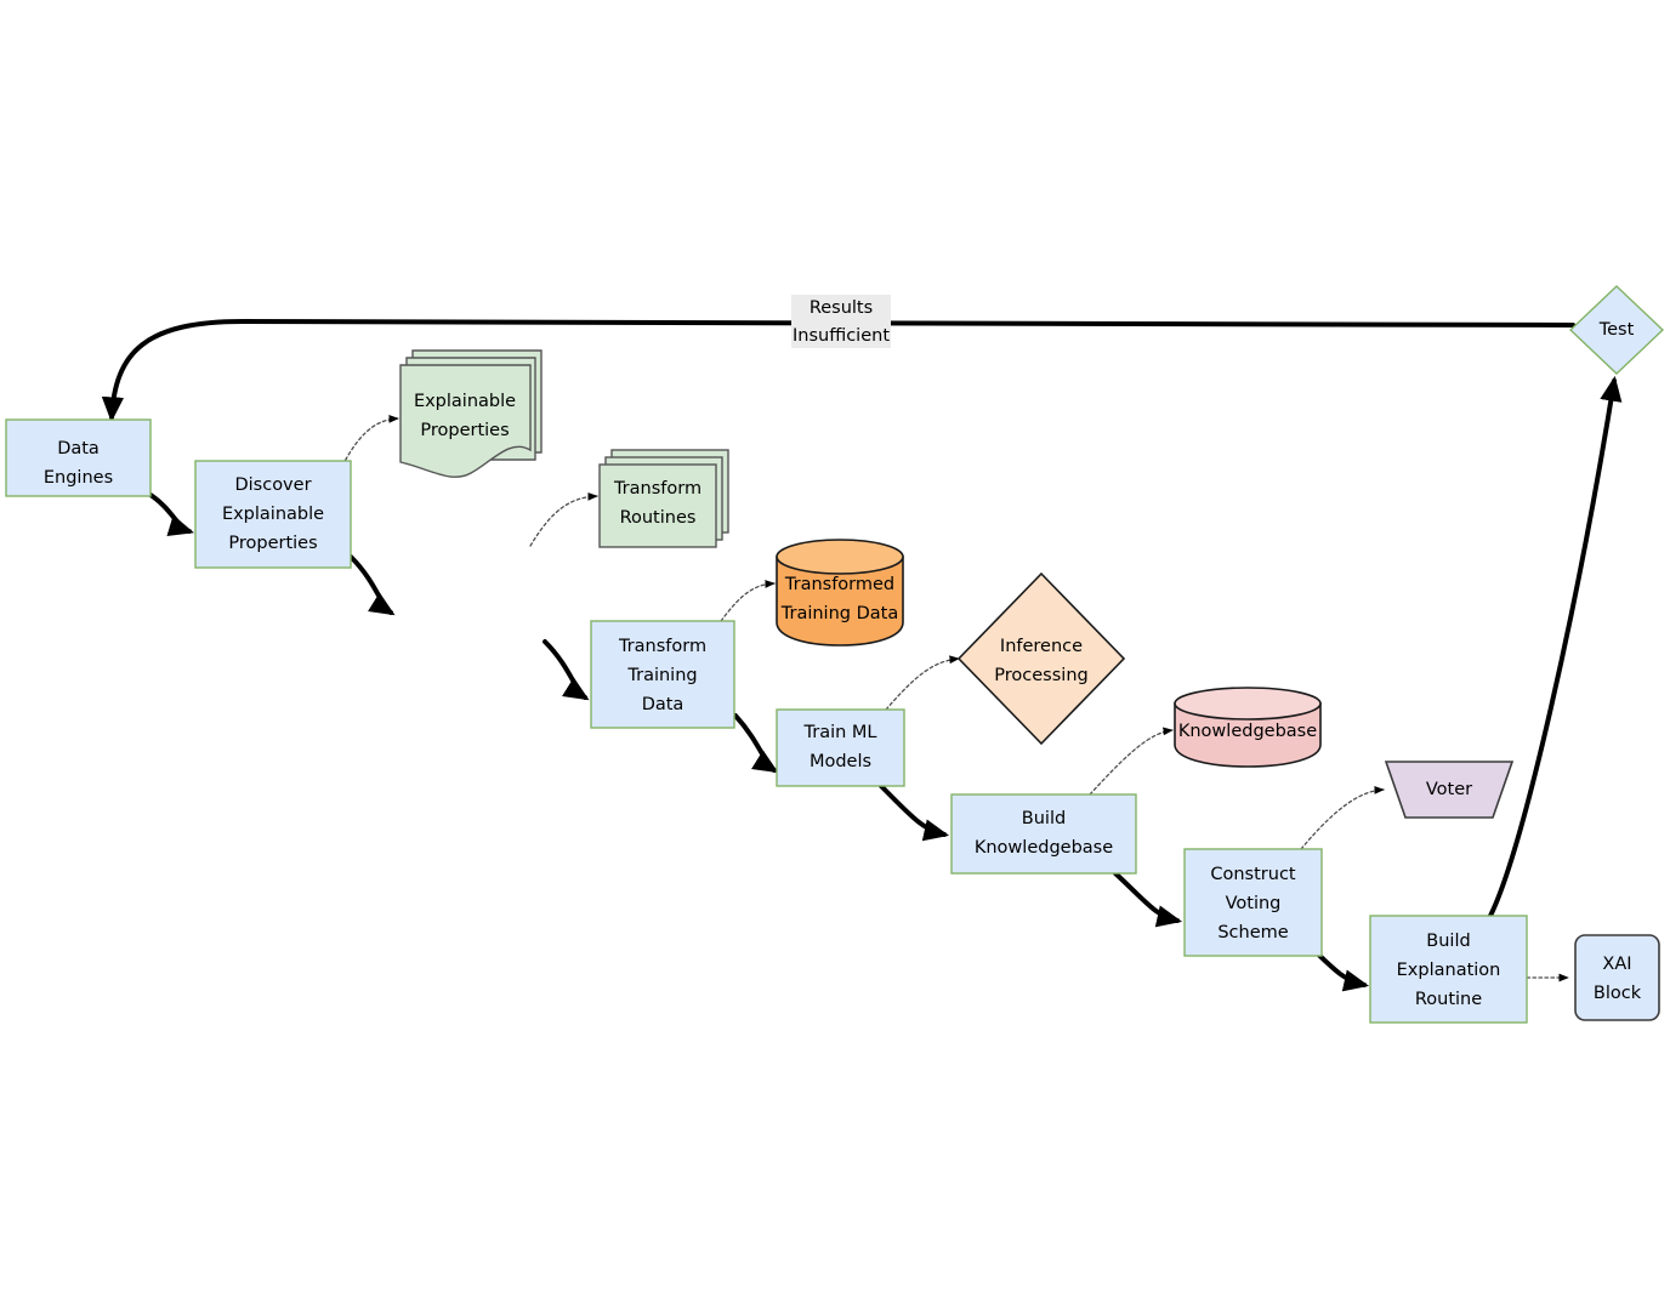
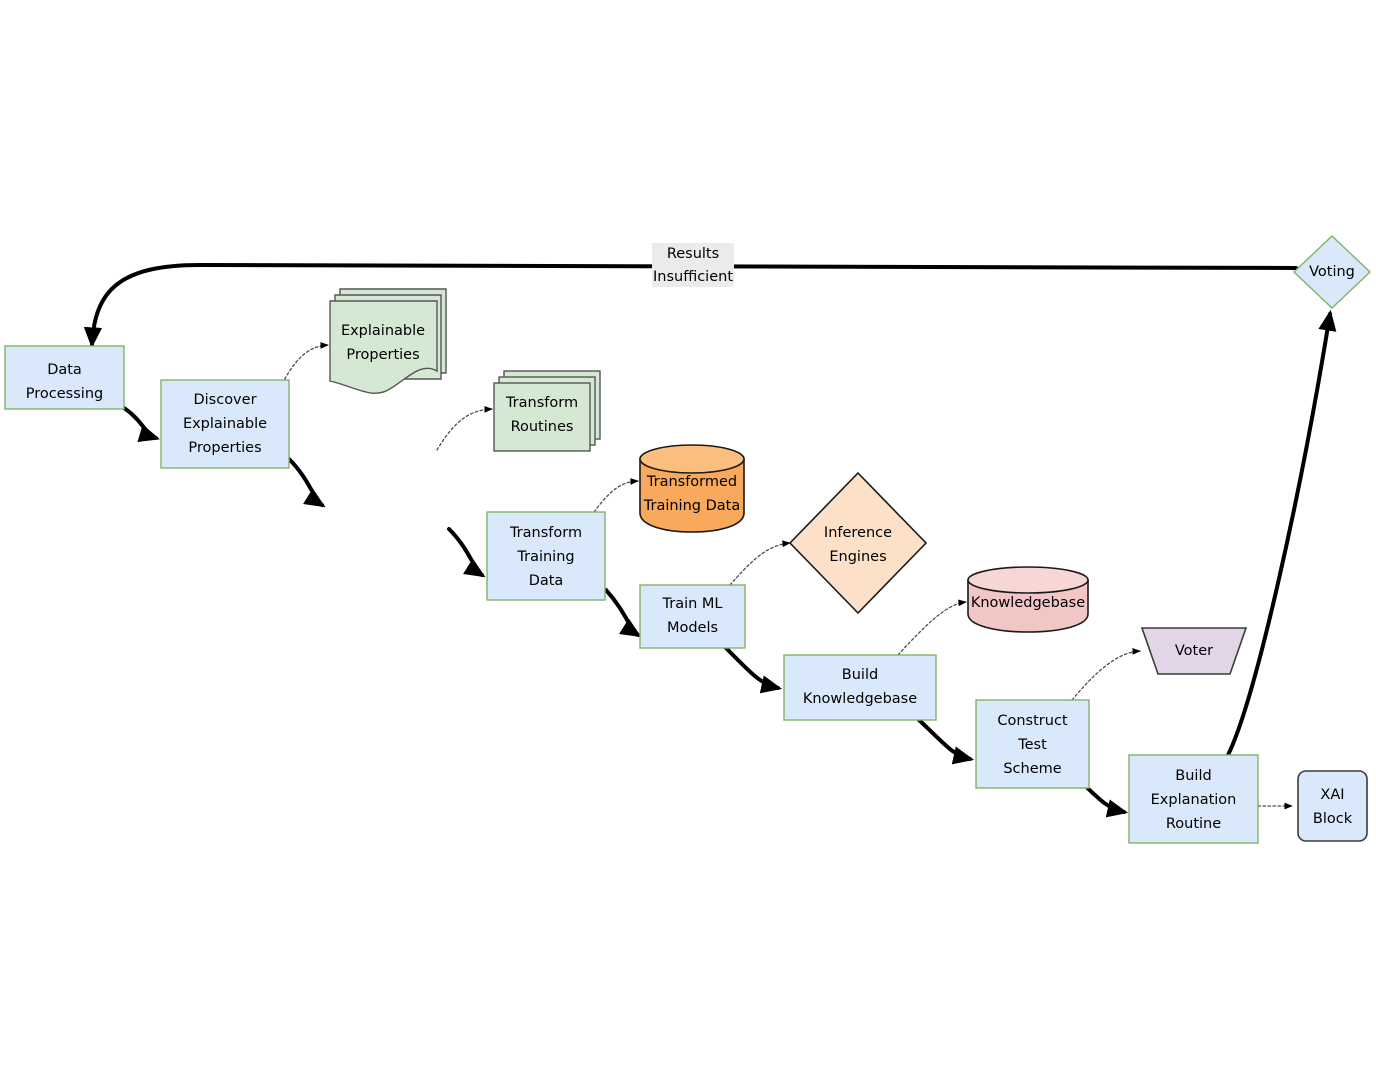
  Data
- Engines
+ Processing
  Discover
  Explainable
  Properties
  Explainable
  Properties
  Transform
  Routines
  Transform
  Training
  Data
  Transformed
  Training Data
  Train ML
  Models
  Inference
- Processing
+ Engines
  Build
  Knowledgebase
  Knowledgebase
  Construct
- Voting
+ Test
  Scheme
  Voter
  Build
  Explanation
  Routine
  XAI
  Block
- Test
+ Voting
  Results
  Insufficient
